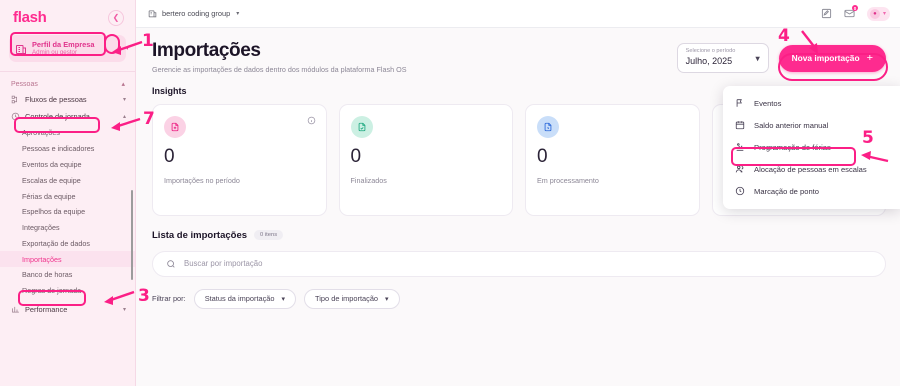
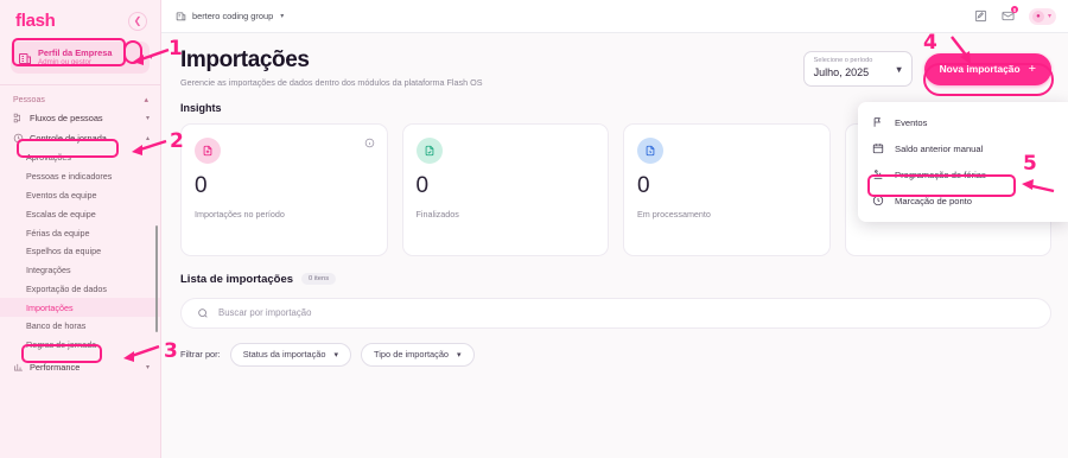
  flash
  ❮
  Perfil da Empresa
  Fluxos de pessoas
  Controle de jornada
  Aprovações
  Pessoas e indicadores
  Eventos da equipe
  Escalas de equipe
  Férias da equipe
  Espelhos da equipe
  Integrações
  Exportação de dados
  Importações
  Banco de horas
  Regras de jornada
  Performance
  bertero coding group
  Importações
  Gerencie as importações de dados dentro dos módulos da plataforma Flash OS
  Julho, 2025
  ▾
  Nova importação
  +
  Insights
  0
  Importações no período
  0
  Finalizados
  0
  Em processamento
  Lista de importações
  Buscar por importação
  Filtrar por:
  Status da importação
  Tipo de importação
  Eventos
  Saldo anterior manual
  Programação de férias
- Alocação de pessoas em escalas
  Marcação de ponto
  1
- 7
+ 2
  3
  4
  5
